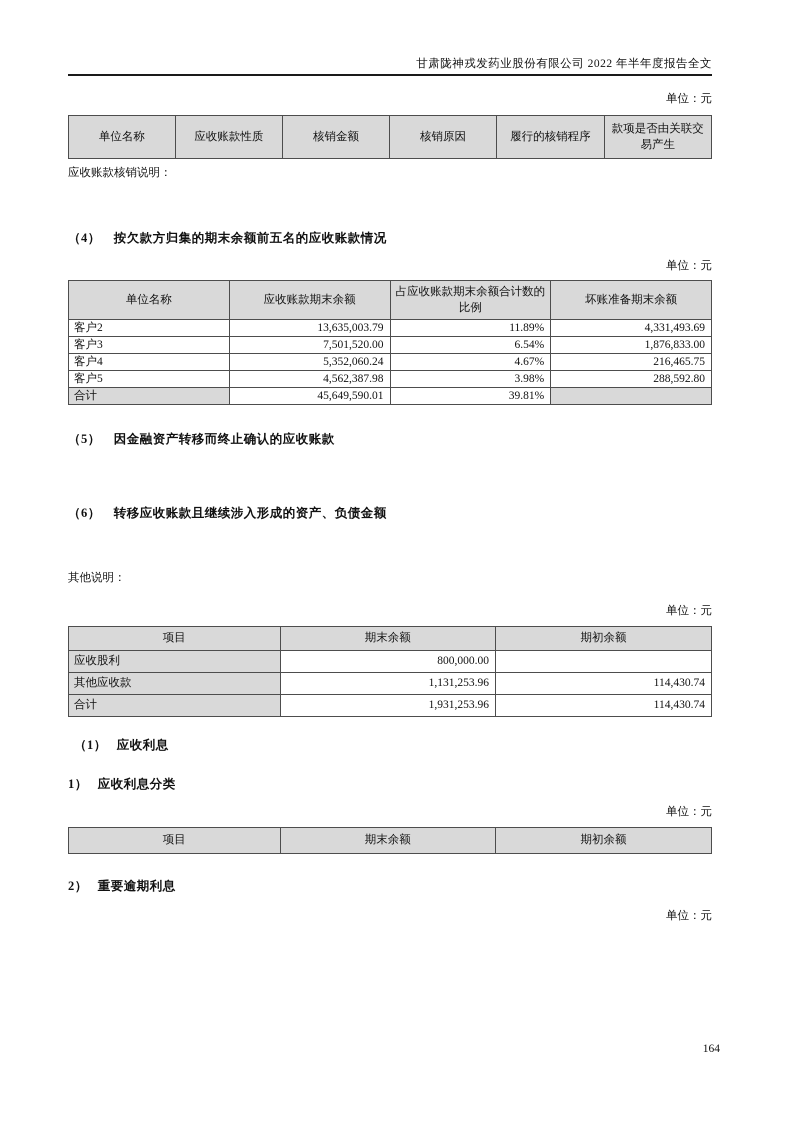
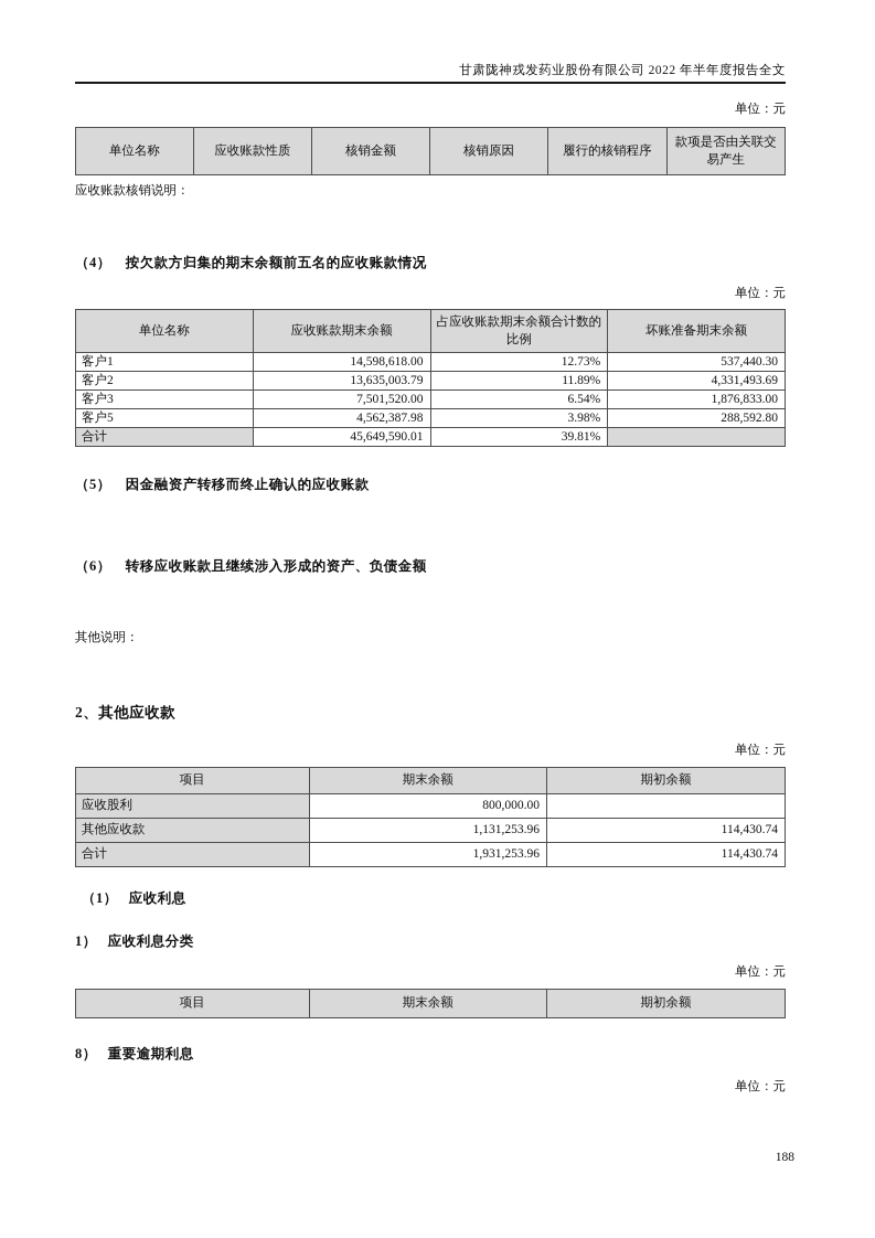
  甘肃陇神戎发药业股份有限公司 2022 年半年度报告全文
  单位：元
  单位名称	应收账款性质	核销金额	核销原因	履行的核销程序	款项是否由关联交易产生
  应收账款核销说明：
  （4） 按欠款方归集的期末余额前五名的应收账款情况
  单位：元
  单位名称	应收账款期末余额	占应收账款期末余额合计数的比例	坏账准备期末余额
+ 客户1	14,598,618.00	12.73%	537,440.30
  客户2	13,635,003.79	11.89%	4,331,493.69
  客户3	7,501,520.00	6.54%	1,876,833.00
- 客户4	5,352,060.24	4.67%	216,465.75
  客户5	4,562,387.98	3.98%	288,592.80
  合计	45,649,590.01	39.81%
  （5） 因金融资产转移而终止确认的应收账款
  （6） 转移应收账款且继续涉入形成的资产、负债金额
  其他说明：
+ 2、其他应收款
  单位：元
  项目	期末余额	期初余额
  应收股利	800,000.00
  其他应收款	1,131,253.96	114,430.74
  合计	1,931,253.96	114,430.74
  （1） 应收利息
  1） 应收利息分类
  单位：元
  项目	期末余额	期初余额
- 2） 重要逾期利息
+ 8） 重要逾期利息
  单位：元
- 164
+ 188
